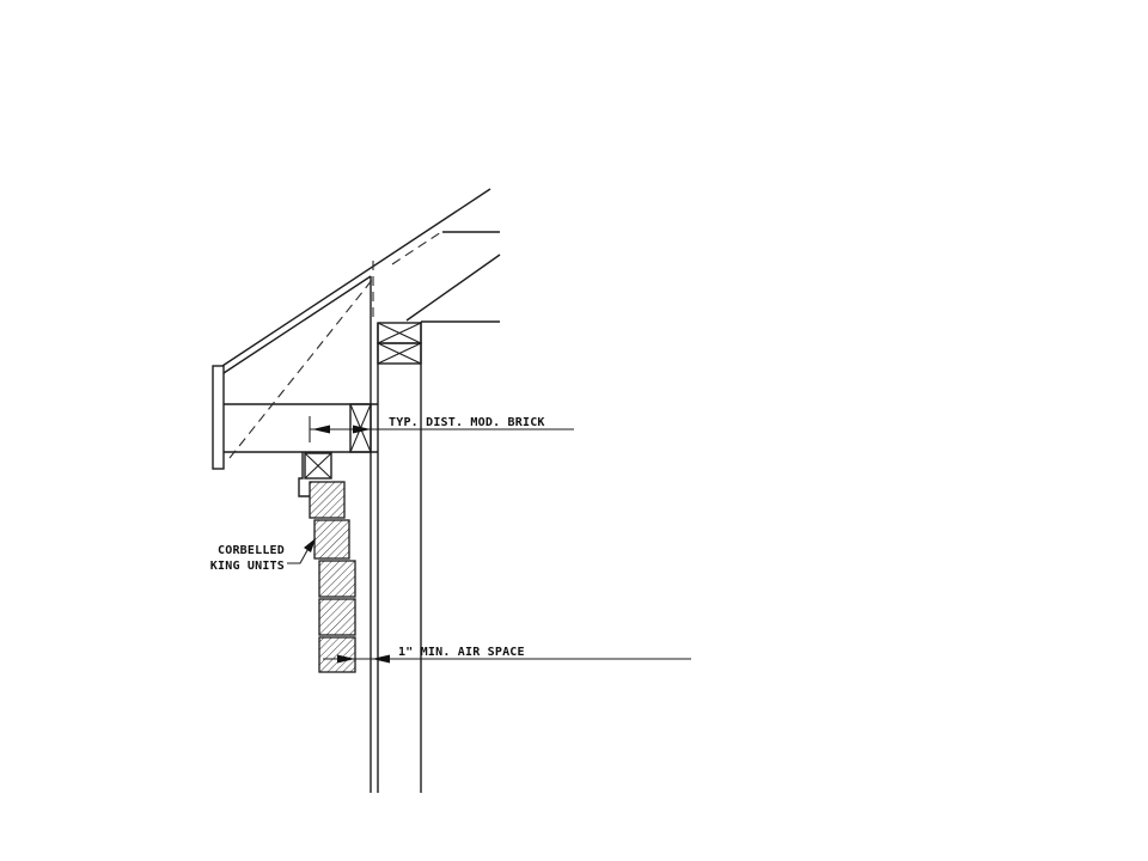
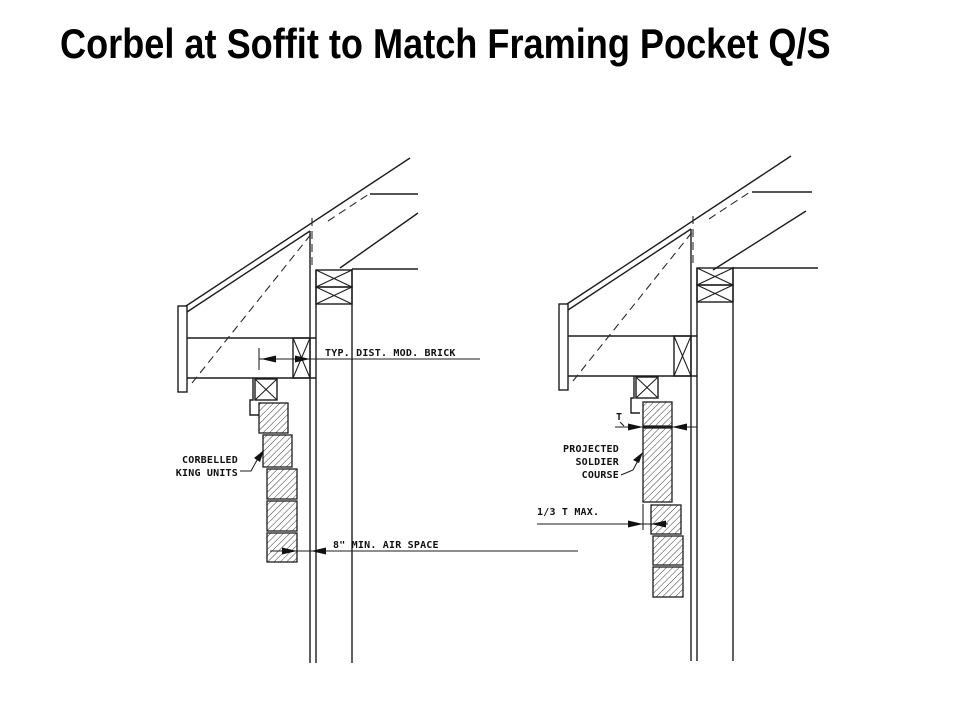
+ Corbel at Soffit to Match Framing Pocket Q/S
  TYP. DIST. MOD. BRICK
  CORBELLED
  KING UNITS
- 1" MIN. AIR SPACE
+ 8" MIN. AIR SPACE
+ T
+ PROJECTED
+ SOLDIER
+ COURSE
+ 1/3 T MAX.
